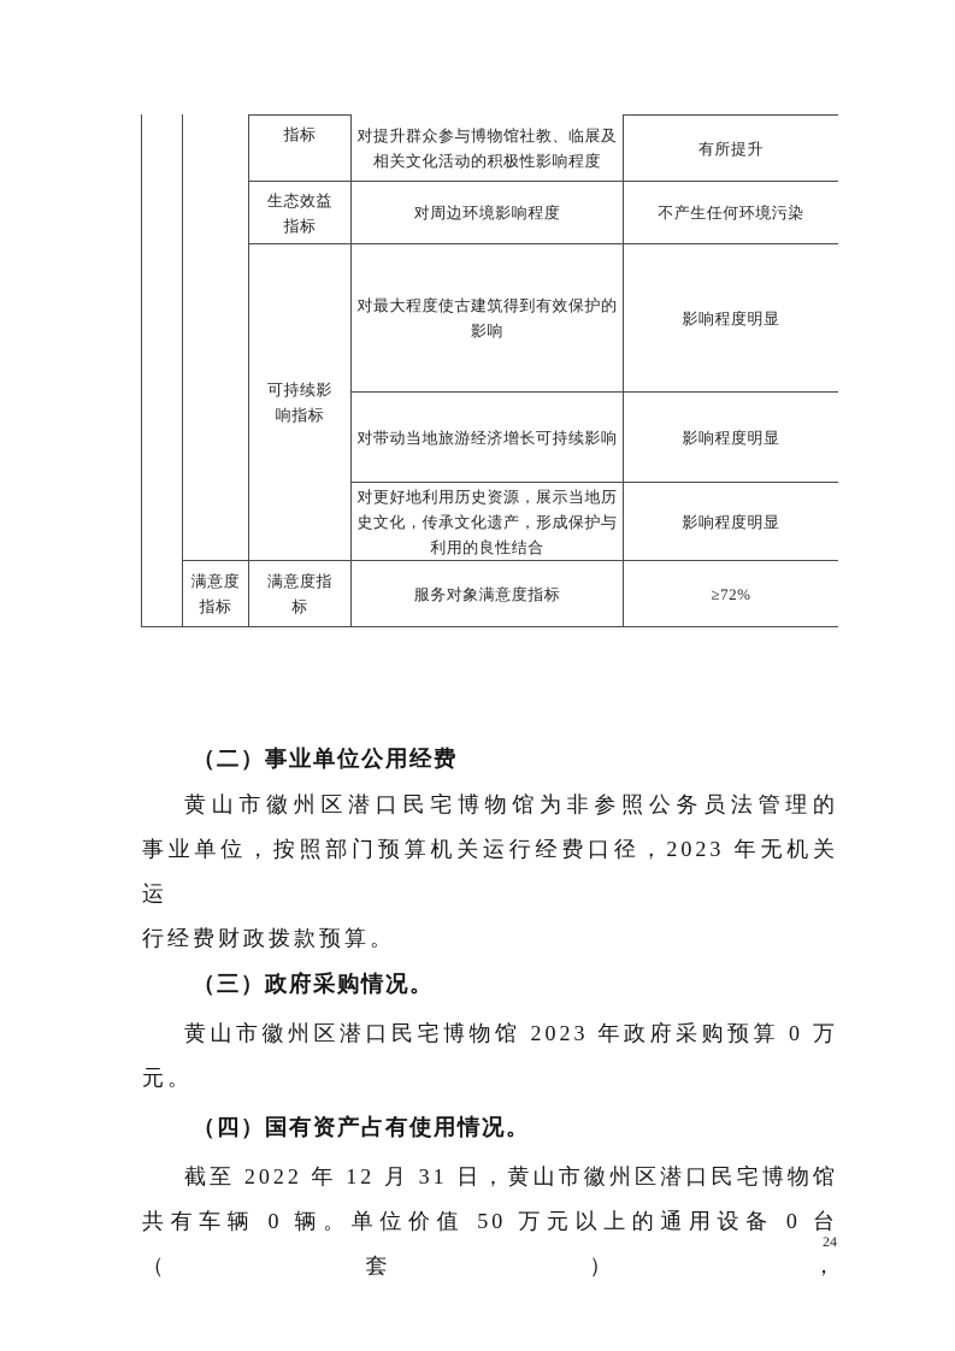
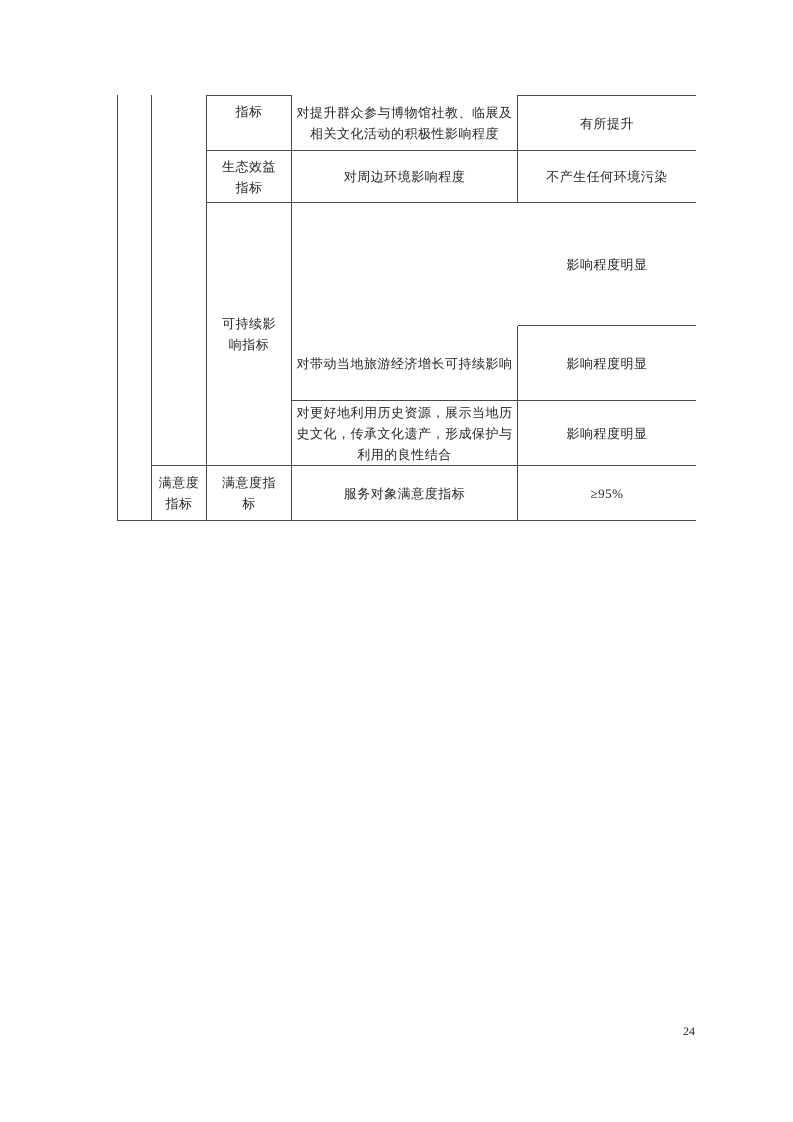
  满意度
  指标
  指标
  生态效益
  指标
  可持续影
  响指标
  满意度指
  标
  对提升群众参与博物馆社教、临展及
  相关文化活动的积极性影响程度
  对周边环境影响程度
- 对最大程度使古建筑得到有效保护的
- 影响
  对带动当地旅游经济增长可持续影响
  对更好地利用历史资源，展示当地历
  史文化，传承文化遗产，形成保护与
  利用的良性结合
  服务对象满意度指标
  有所提升
  不产生任何环境污染
  影响程度明显
  影响程度明显
  影响程度明显
- ≥72%
+ ≥95%
- （二）事业单位公用经费
- 黄山市徽州区潜口民宅博物馆为非参照公务员法管理的
- 事业单位，按照部门预算机关运行经费口径，2023 年无机关运
- 行经费财政拨款预算。
- （三）政府采购情况。
- 黄山市徽州区潜口民宅博物馆 2023 年政府采购预算 0 万
- 元。
- （四）国有资产占有使用情况。
- 截至 2022 年 12 月 31 日，黄山市徽州区潜口民宅博物馆
- 共有车辆 0 辆。单位价值 50 万元以上的通用设备 0 台（套），
  24
